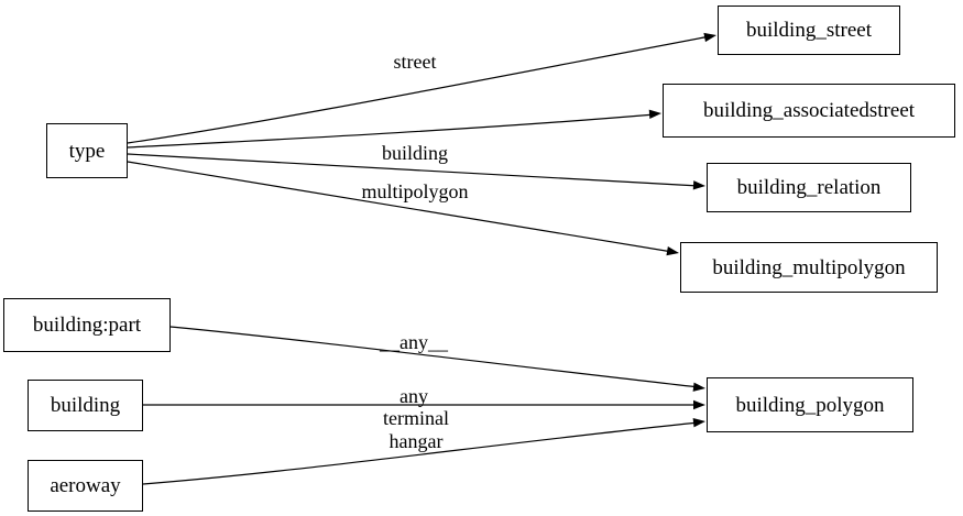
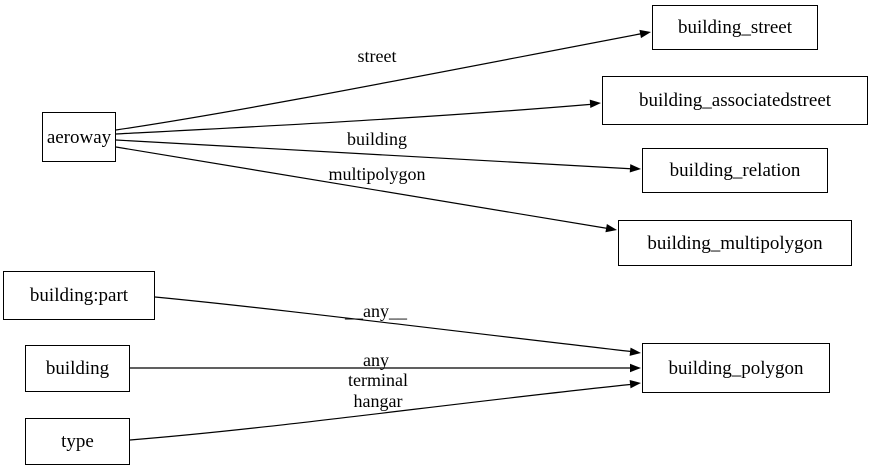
- type
+ aeroway
  building_street
  building_associatedstreet
  building_relation
  building_multipolygon
  building:part
  building
- aeroway
+ type
  building_polygon
  street
  building
  multipolygon
  __any__
  __any__
  terminal
  hangar
